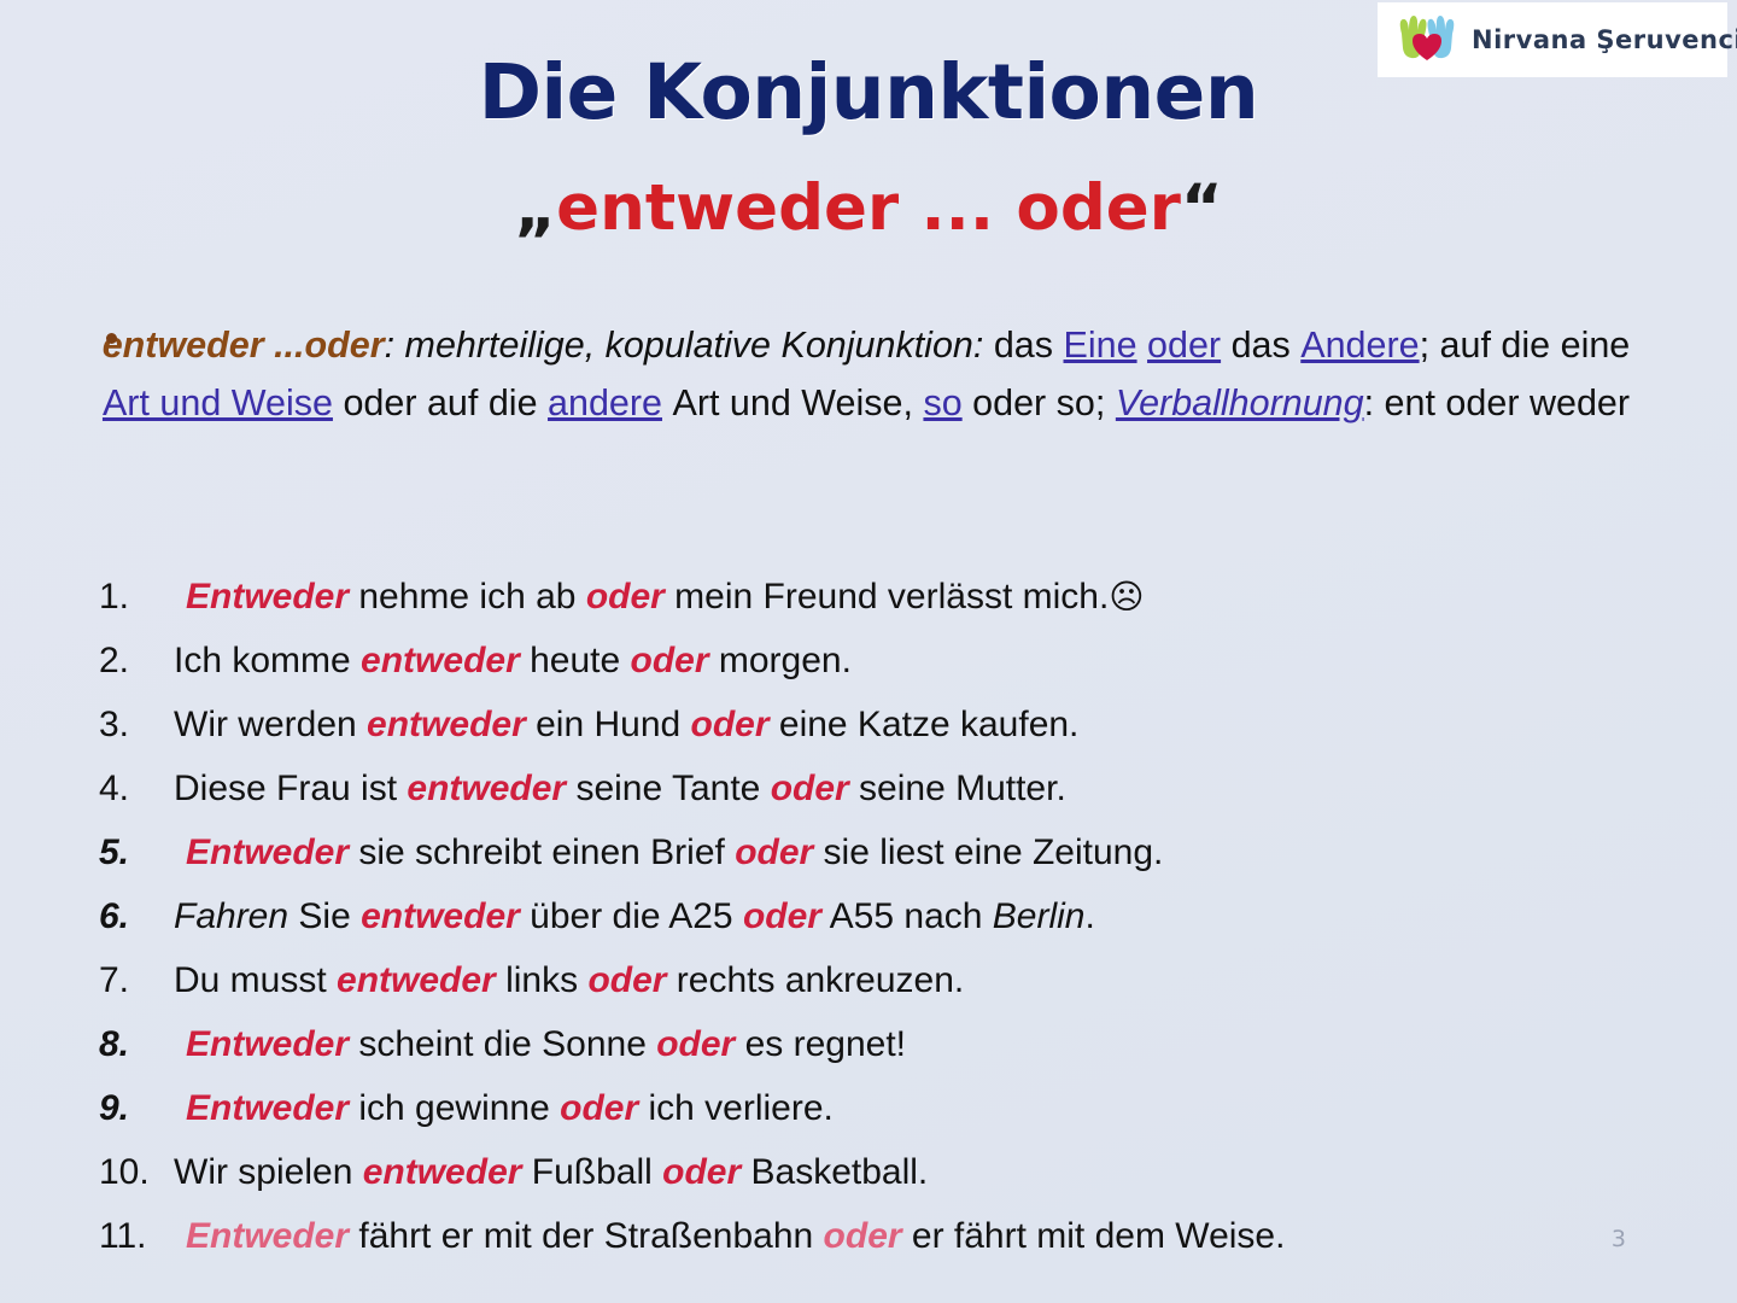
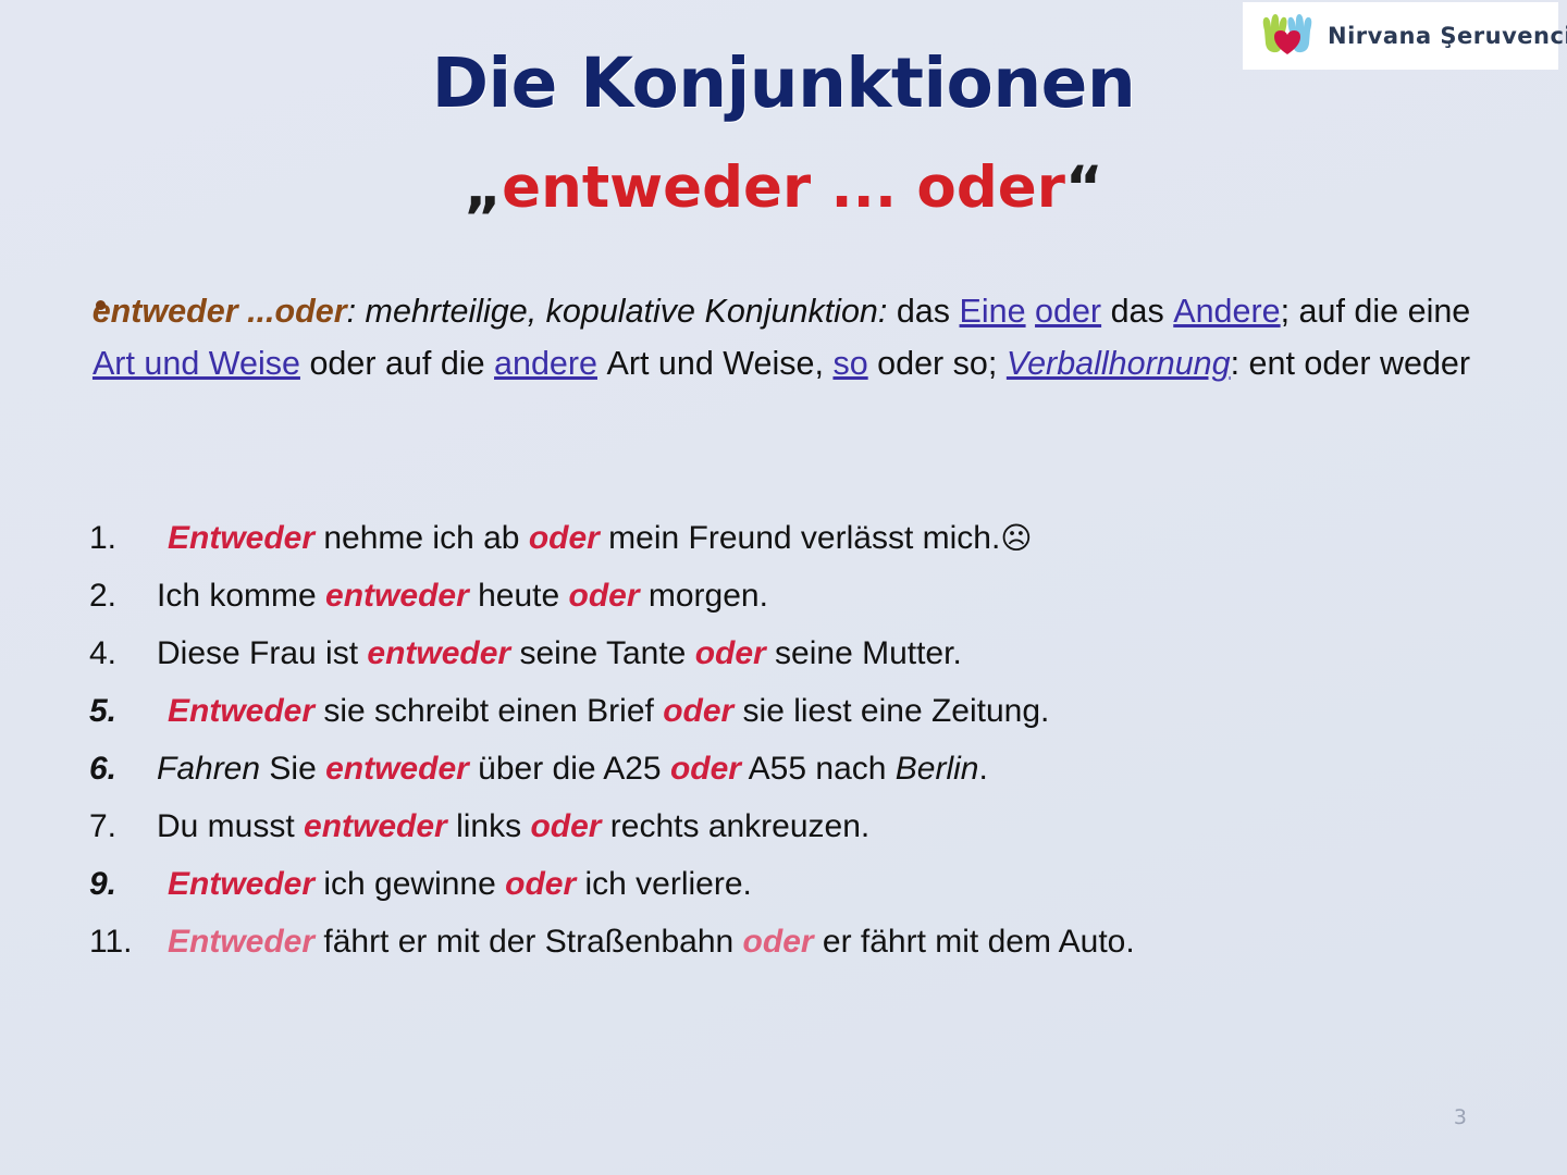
  Nirvana Şeruvenc
  Die Konjunktionen
  „entweder ... oder“
  entweder ...oder: mehrteilige, kopulative Konjunktion: das Eine oder das Andere; auf die eine Art und Weise oder auf die andere Art und Weise, so oder so; Verballhornung: ent oder weder
  1.
  Entweder nehme ich ab oder mein Freund verlässt mich.☹
  2.
  Ich komme entweder heute oder morgen.
- 3.
- Wir werden entweder ein Hund oder eine Katze kaufen.
  4.
  Diese Frau ist entweder seine Tante oder seine Mutter.
  5.
  Entweder sie schreibt einen Brief oder sie liest eine Zeitung.
  6.
  Fahren Sie entweder über die A25 oder A55 nach Berlin.
  7.
  Du musst entweder links oder rechts ankreuzen.
- 8.
- Entweder scheint die Sonne oder es regnet!
  9.
  Entweder ich gewinne oder ich verliere.
- 10.
- Wir spielen entweder Fußball oder Basketball.
  11.
- Entweder fährt er mit der Straßenbahn oder er fährt mit dem Weise.
+ Entweder fährt er mit der Straßenbahn oder er fährt mit dem Auto.
  3
